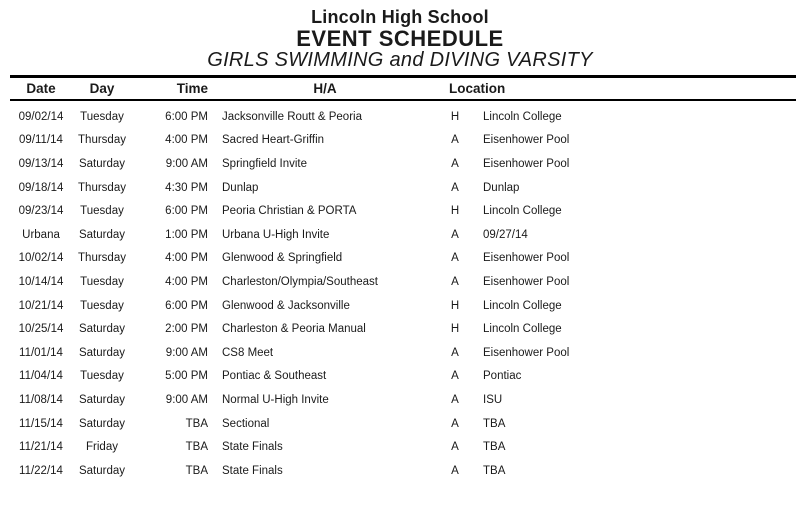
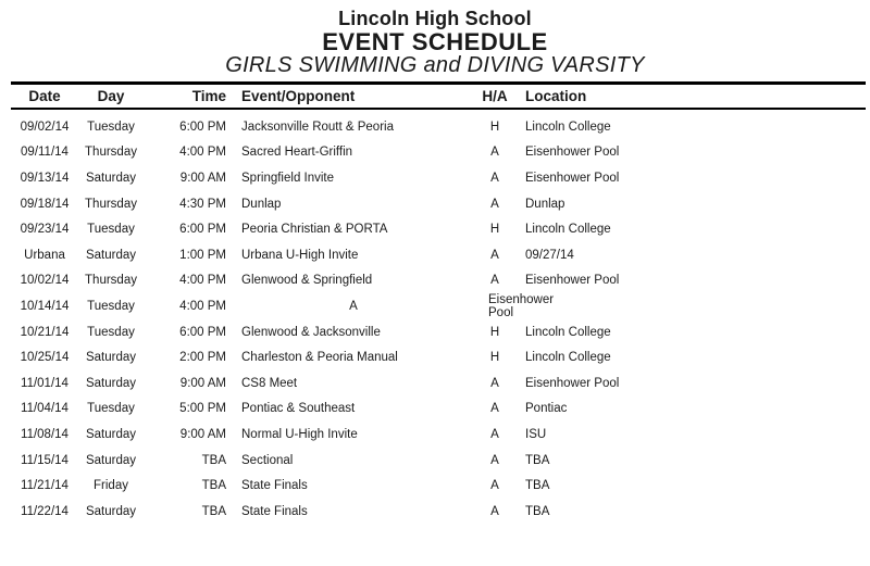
  Lincoln High School
  EVENT SCHEDULE
  GIRLS SWIMMING and DIVING VARSITY
  Date
  Day
  Time
+ Event/Opponent
  H/A
  Location
  09/02/14
  Tuesday
  6:00 PM
  Jacksonville Routt & Peoria
  H
  Lincoln College
  09/11/14
  Thursday
  4:00 PM
  Sacred Heart-Griffin
  A
  Eisenhower Pool
  09/13/14
  Saturday
  9:00 AM
  Springfield Invite
  A
  Eisenhower Pool
  09/18/14
  Thursday
  4:30 PM
  Dunlap
  A
  Dunlap
  09/23/14
  Tuesday
  6:00 PM
  Peoria Christian & PORTA
  H
  Lincoln College
  Urbana
  Saturday
  1:00 PM
  Urbana U-High Invite
  A
  09/27/14
  10/02/14
  Thursday
  4:00 PM
  Glenwood & Springfield
  A
  Eisenhower Pool
  10/14/14
  Tuesday
  4:00 PM
- Charleston/Olympia/Southeast
  A
  Eisenhower Pool
  10/21/14
  Tuesday
  6:00 PM
  Glenwood & Jacksonville
  H
  Lincoln College
  10/25/14
  Saturday
  2:00 PM
  Charleston & Peoria Manual
  H
  Lincoln College
  11/01/14
  Saturday
  9:00 AM
  CS8 Meet
  A
  Eisenhower Pool
  11/04/14
  Tuesday
  5:00 PM
  Pontiac & Southeast
  A
  Pontiac
  11/08/14
  Saturday
  9:00 AM
  Normal U-High Invite
  A
  ISU
  11/15/14
  Saturday
  TBA
  Sectional
  A
  TBA
  11/21/14
  Friday
  TBA
  State Finals
  A
  TBA
  11/22/14
  Saturday
  TBA
  State Finals
  A
  TBA
